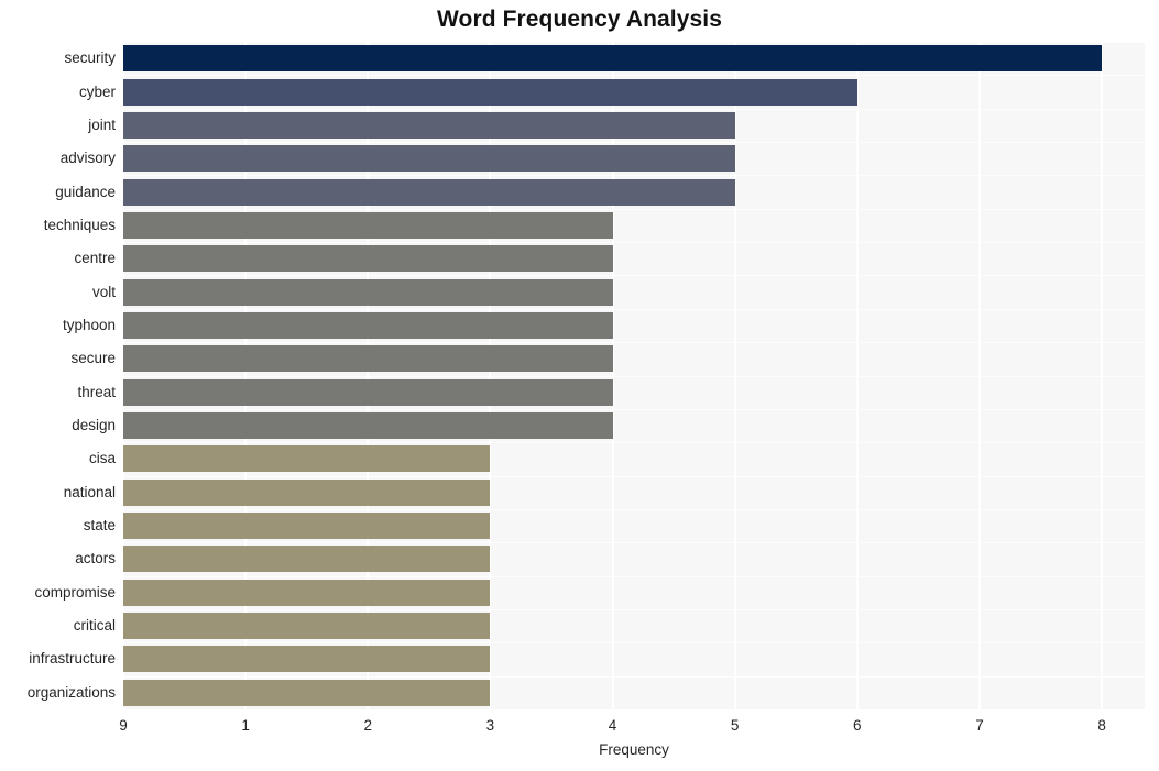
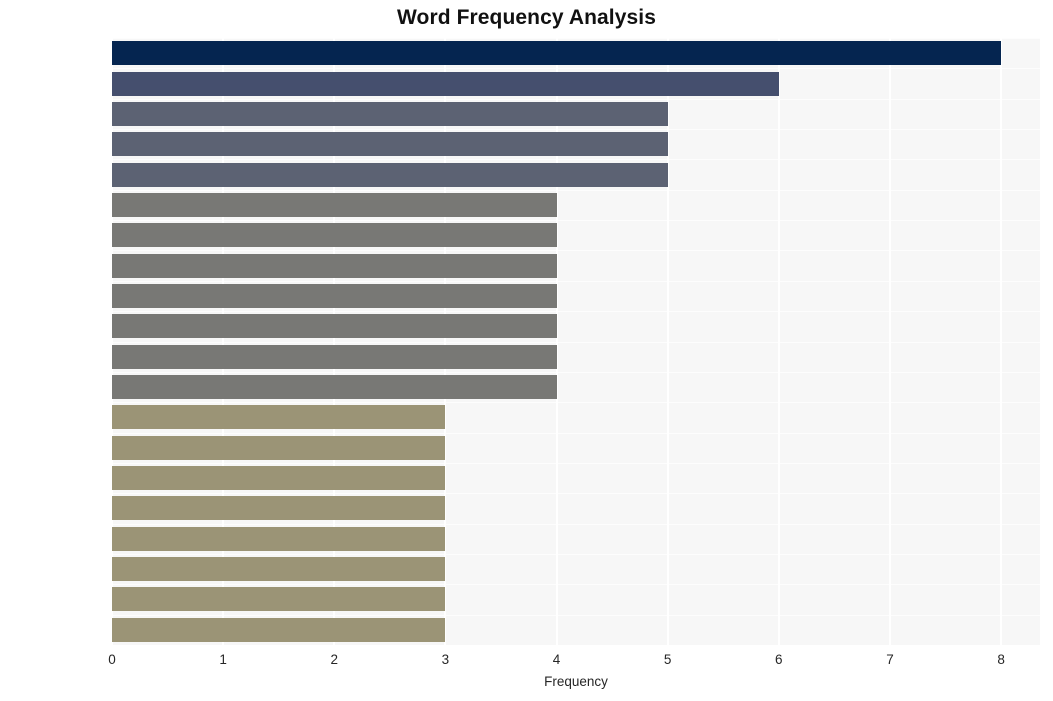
  Word Frequency Analysis
- security
- cyber
- joint
- advisory
- guidance
- techniques
- centre
- volt
- typhoon
- secure
- threat
- design
- cisa
- national
- state
- actors
- compromise
- critical
- infrastructure
- organizations
- 9
+ 0
  1
  2
  3
  4
  5
  6
  7
  8
  Frequency
